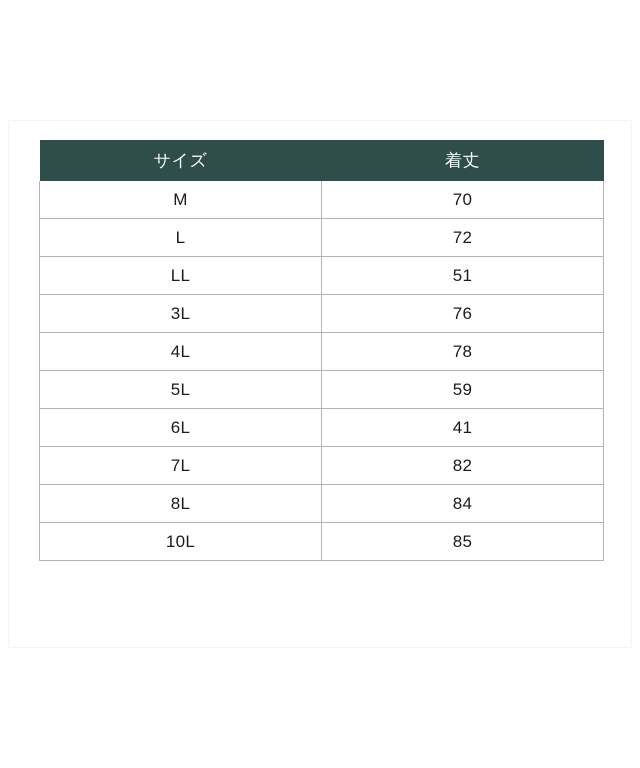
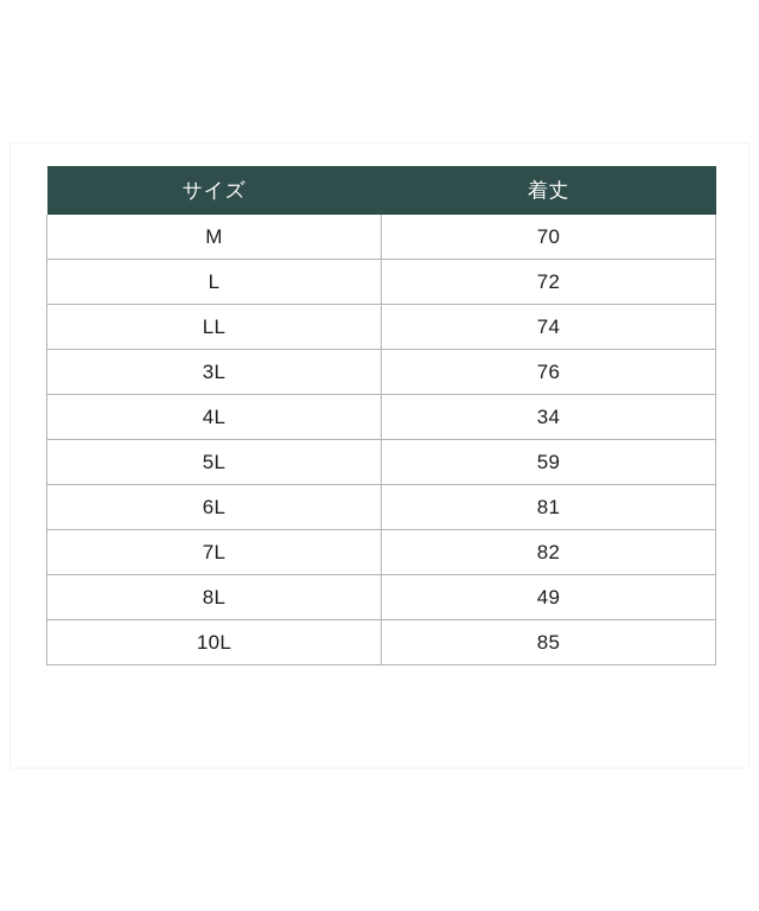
  サイズ	着丈
  M	70
  L	72
- LL	51
+ LL	74
  3L	76
- 4L	78
+ 4L	34
  5L	59
- 6L	41
+ 6L	81
  7L	82
- 8L	84
+ 8L	49
  10L	85
